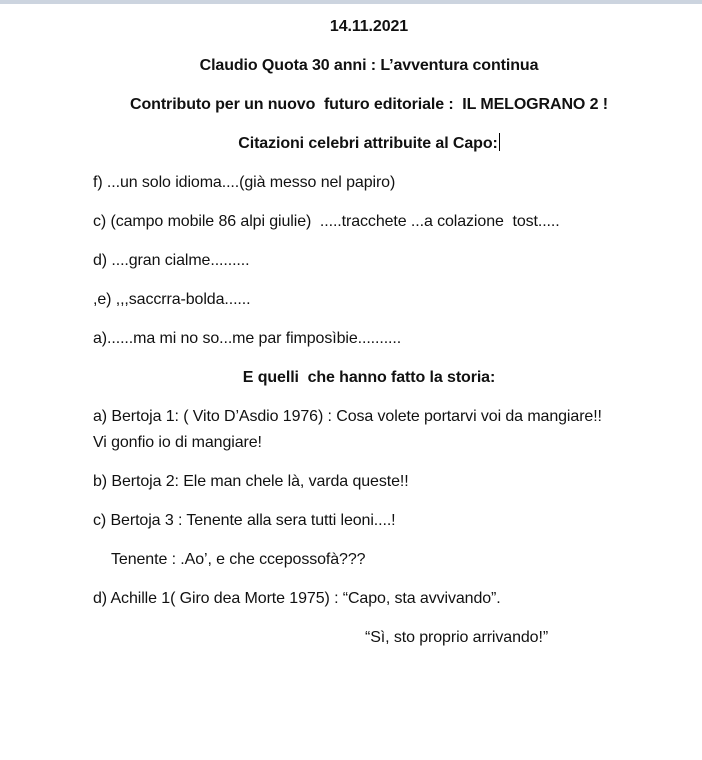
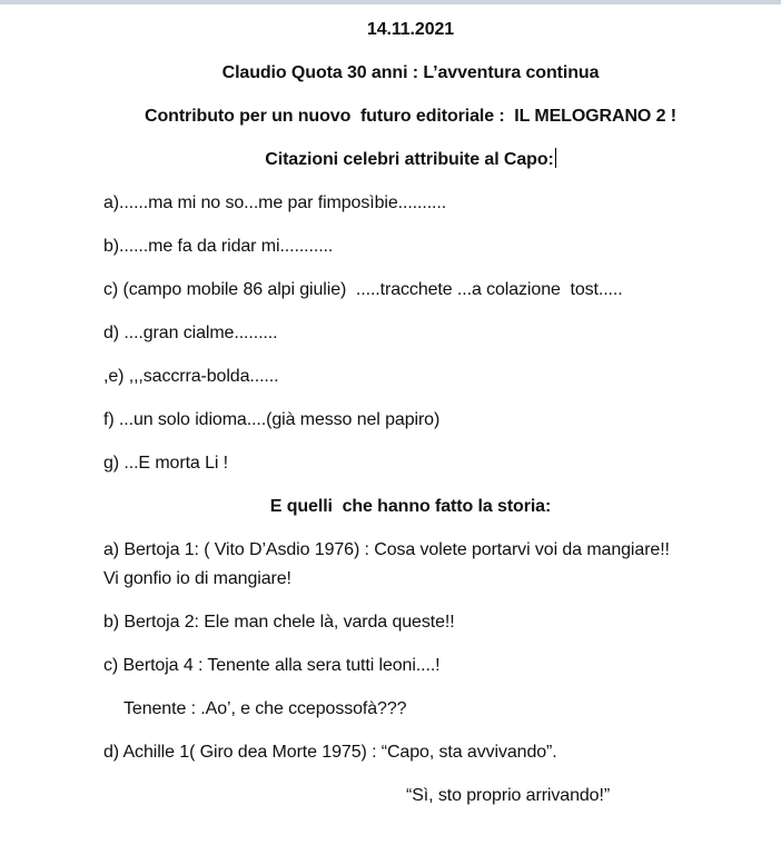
  14.11.2021
  Claudio Quota 30 anni : L’avventura continua
  Contributo per un nuovo futuro editoriale : IL MELOGRANO 2 !
  Citazioni celebri attribuite al Capo:
- f) ...un solo idioma....(già messo nel papiro)
+ a)......ma mi no so...me par fimposìbie..........
+ b)......me fa da ridar mi...........
  c) (campo mobile 86 alpi giulie) .....tracchete ...a colazione tost.....
  d) ....gran cialme.........
  ,e) ,,,saccrra-bolda......
- a)......ma mi no so...me par fimposìbie..........
+ f) ...un solo idioma....(già messo nel papiro)
+ g) ...E morta Li !
  E quelli che hanno fatto la storia:
  a) Bertoja 1: ( Vito D’Asdio 1976) : Cosa volete portarvi voi da mangiare!!
  Vi gonfio io di mangiare!
  b) Bertoja 2: Ele man chele là, varda queste!!
- c) Bertoja 3 : Tenente alla sera tutti leoni....!
+ c) Bertoja 4 : Tenente alla sera tutti leoni....!
  Tenente : .Ao’, e che ccepossofà???
  d) Achille 1( Giro dea Morte 1975) : “Capo, sta avvivando”.
  “Sì, sto proprio arrivando!”
